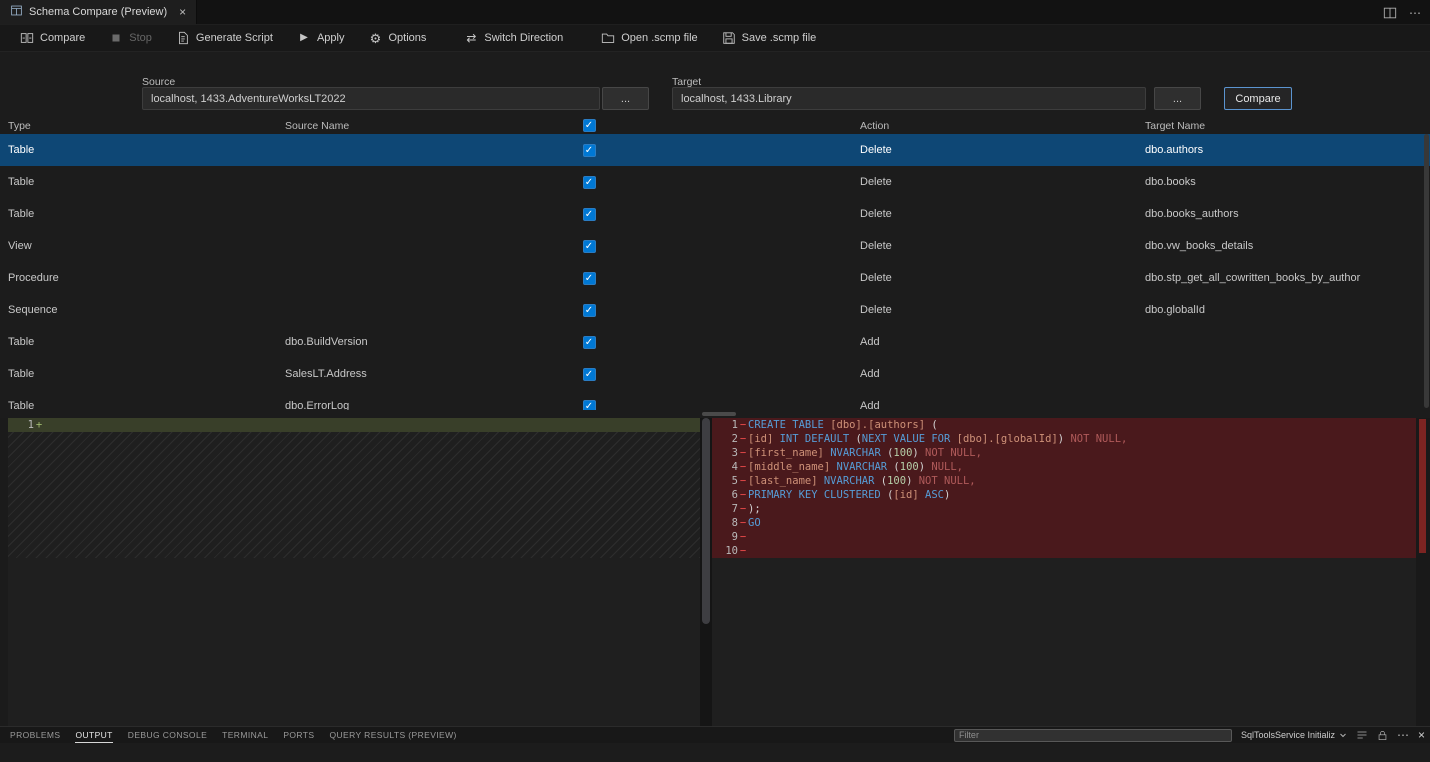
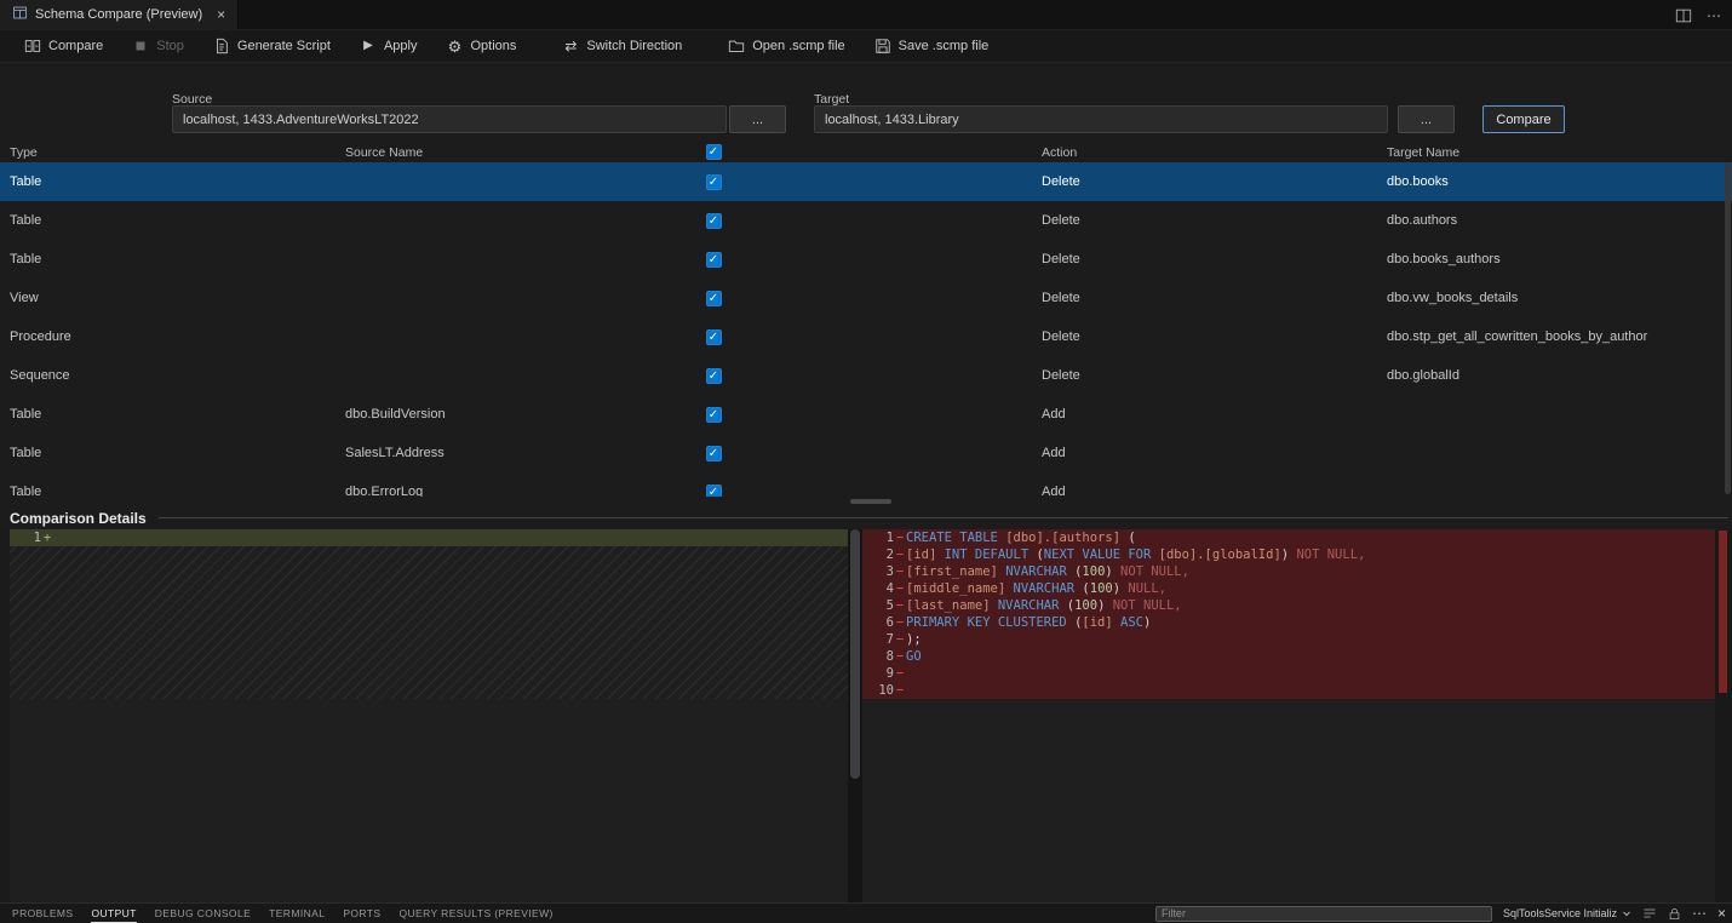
  Schema Compare (Preview)
  ×
  ⋯
  Compare
  Stop
  Generate Script
  ▶
  Apply
  ⚙
  Options
  ⇄
  Switch Direction
  Open .scmp file
  Save .scmp file
  Source
  localhost, 1433.AdventureWorksLT2022
  ...
  Target
  localhost, 1433.Library
  ...
  Compare
  Type
  Source Name
  ✓
  Action
  Target Name
  Table
  ✓
  Delete
- dbo.authors
+ dbo.books
  Table
  ✓
  Delete
- dbo.books
+ dbo.authors
  Table
  ✓
  Delete
  dbo.books_authors
  View
  ✓
  Delete
  dbo.vw_books_details
  Procedure
  ✓
  Delete
  dbo.stp_get_all_cowritten_books_by_author
  Sequence
  ✓
  Delete
  dbo.globalId
  Table
  dbo.BuildVersion
  ✓
  Add
  Table
  SalesLT.Address
  ✓
  Add
  Table
  dbo.ErrorLog
  ✓
  Add
+ Comparison Details
  1
  +
  1
  −
  CREATE TABLE [dbo].[authors] (
  2
  −
  [id] INT DEFAULT (NEXT VALUE FOR [dbo].[globalId]) NOT NULL,
  3
  −
  [first_name] NVARCHAR (100) NOT NULL,
  4
  −
  [middle_name] NVARCHAR (100) NULL,
  5
  −
  [last_name] NVARCHAR (100) NOT NULL,
  6
  −
  PRIMARY KEY CLUSTERED ([id] ASC)
  7
  −
  );
  8
  −
  GO
  9
  −
  10
  −
  PROBLEMS
  OUTPUT
  DEBUG CONSOLE
  TERMINAL
  PORTS
  QUERY RESULTS (PREVIEW)
  Filter
  SqlToolsService Initializ
  ⋯
  ×
